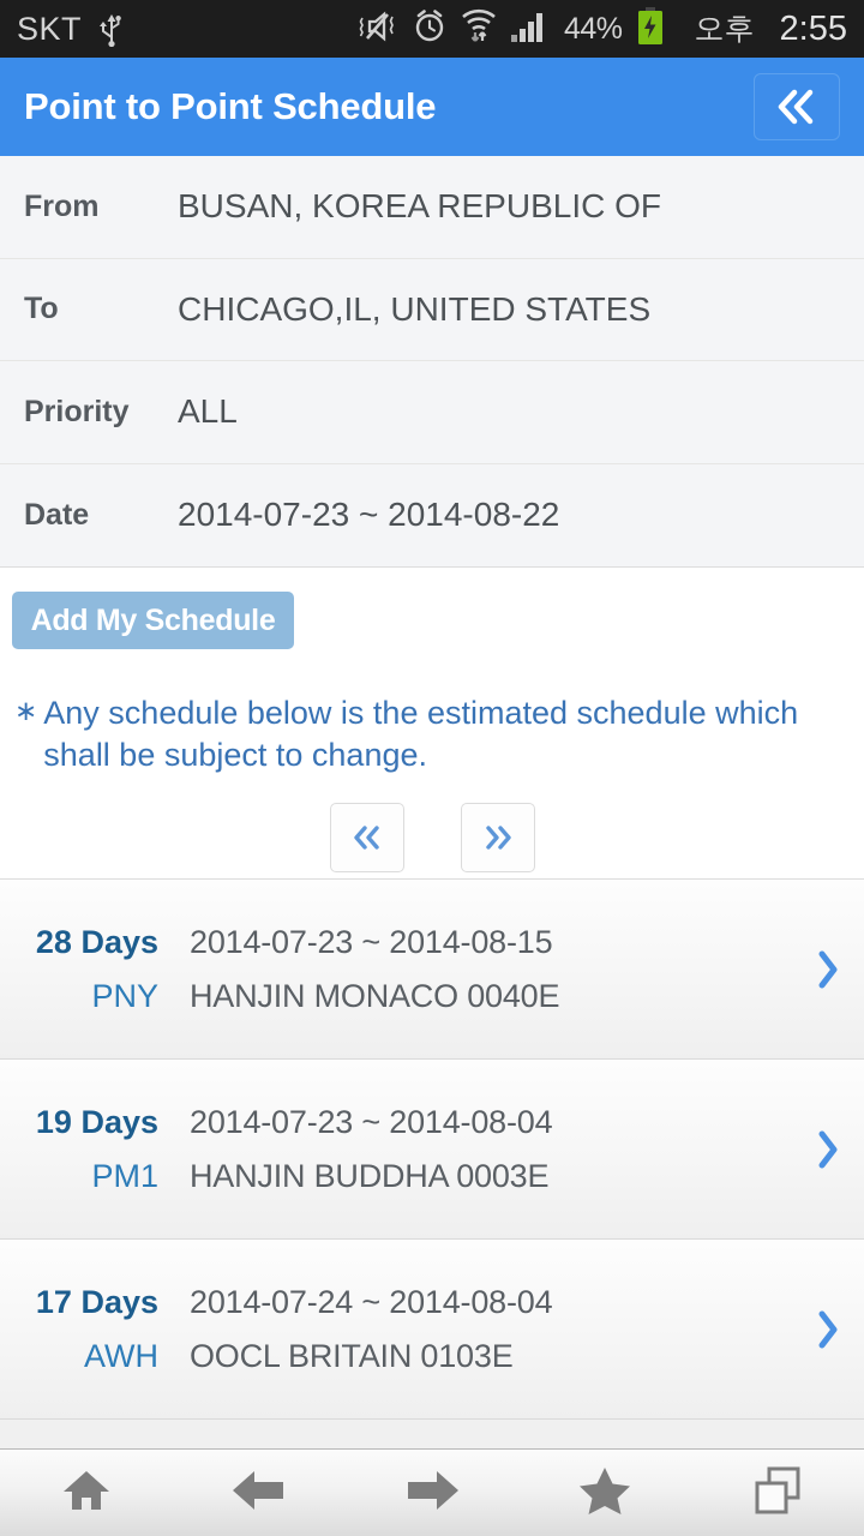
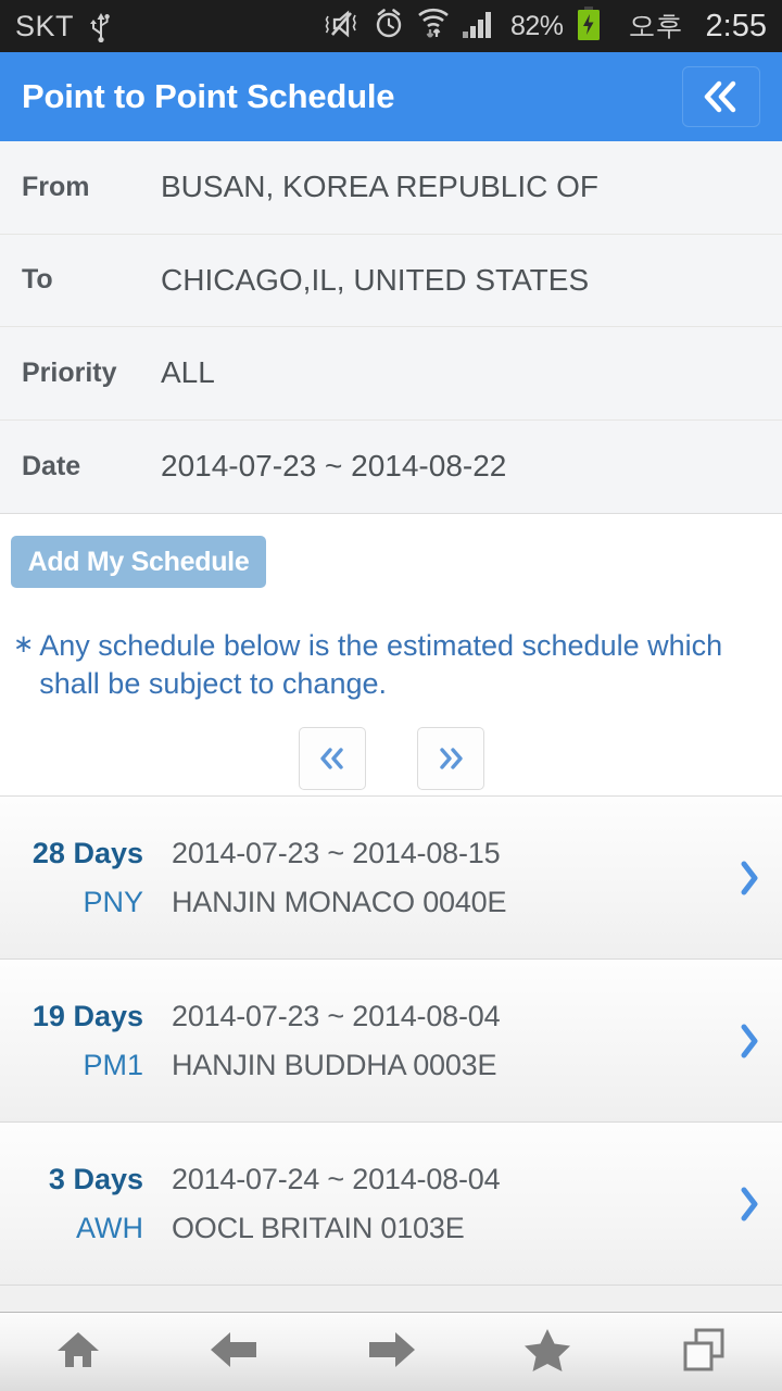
  SKT
- 44%
+ 82%
  오후
  2:55
  Point to Point Schedule
  From
  BUSAN, KOREA REPUBLIC OF
  To
  CHICAGO,IL, UNITED STATES
  Priority
  ALL
  Date
  2014-07-23 ~ 2014-08-22
  Add My Schedule
  ∗
  Any schedule below is the estimated schedule which shall be subject to change.
  28 Days
  PNY
  2014-07-23 ~ 2014-08-15
  HANJIN MONACO 0040E
  19 Days
  PM1
  2014-07-23 ~ 2014-08-04
  HANJIN BUDDHA 0003E
- 17 Days
+ 3 Days
  AWH
  2014-07-24 ~ 2014-08-04
  OOCL BRITAIN 0103E
